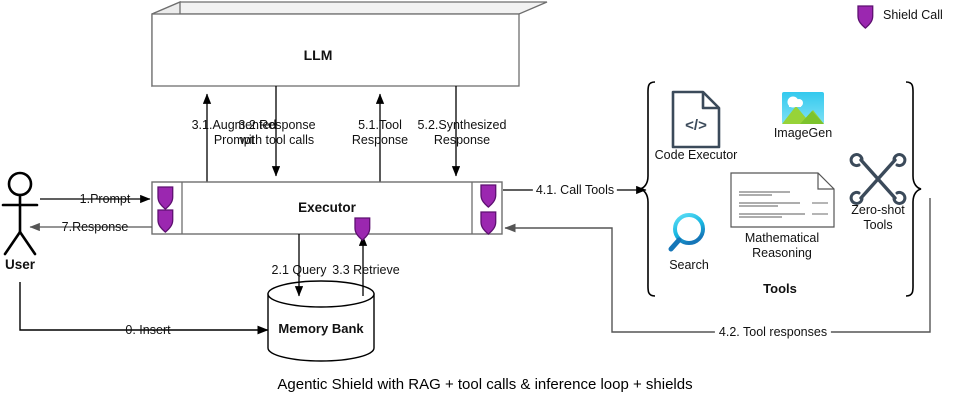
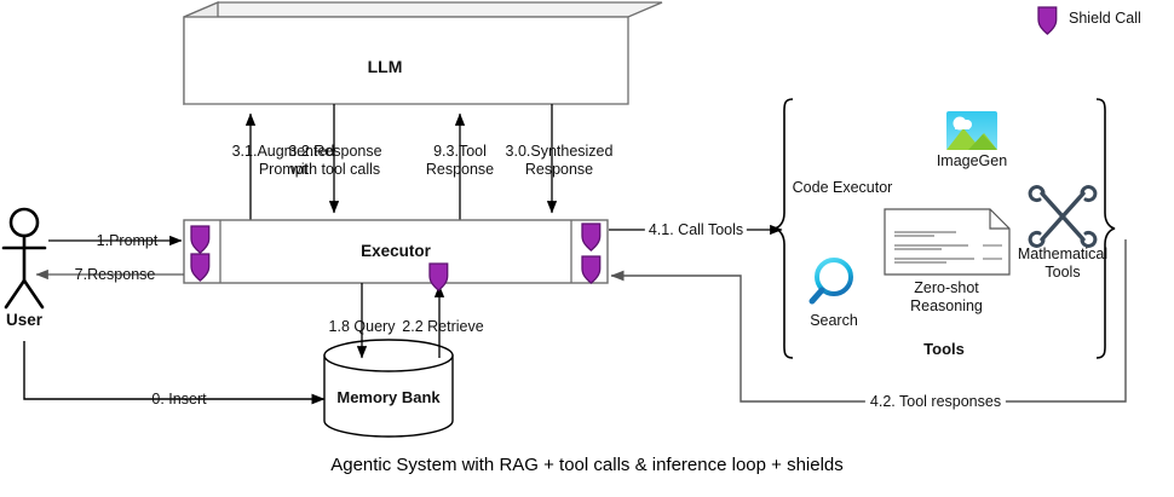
- </>
  LLM
  Executor
  User
  Memory Bank
  Tools
  1.Prompt
  7.Response
  0. Insert
- 2.1 Query
+ 1.8 Query
- 3.3 Retrieve
+ 2.2 Retrieve
  3.1.Augmented
  Prompt
  3.2.Response
  with tool calls
- 5.1.Tool
+ 9.3.Tool
  Response
- 5.2.Synthesized
+ 3.0.Synthesized
  Response
  4.1. Call Tools
  4.2. Tool responses
  Code Executor
  ImageGen
- Zero-shot
+ Mathematical
  Tools
- Mathematical
+ Zero-shot
  Reasoning
  Search
  Shield Call
- Agentic Shield with RAG + tool calls & inference loop + shields
+ Agentic System with RAG + tool calls & inference loop + shields
